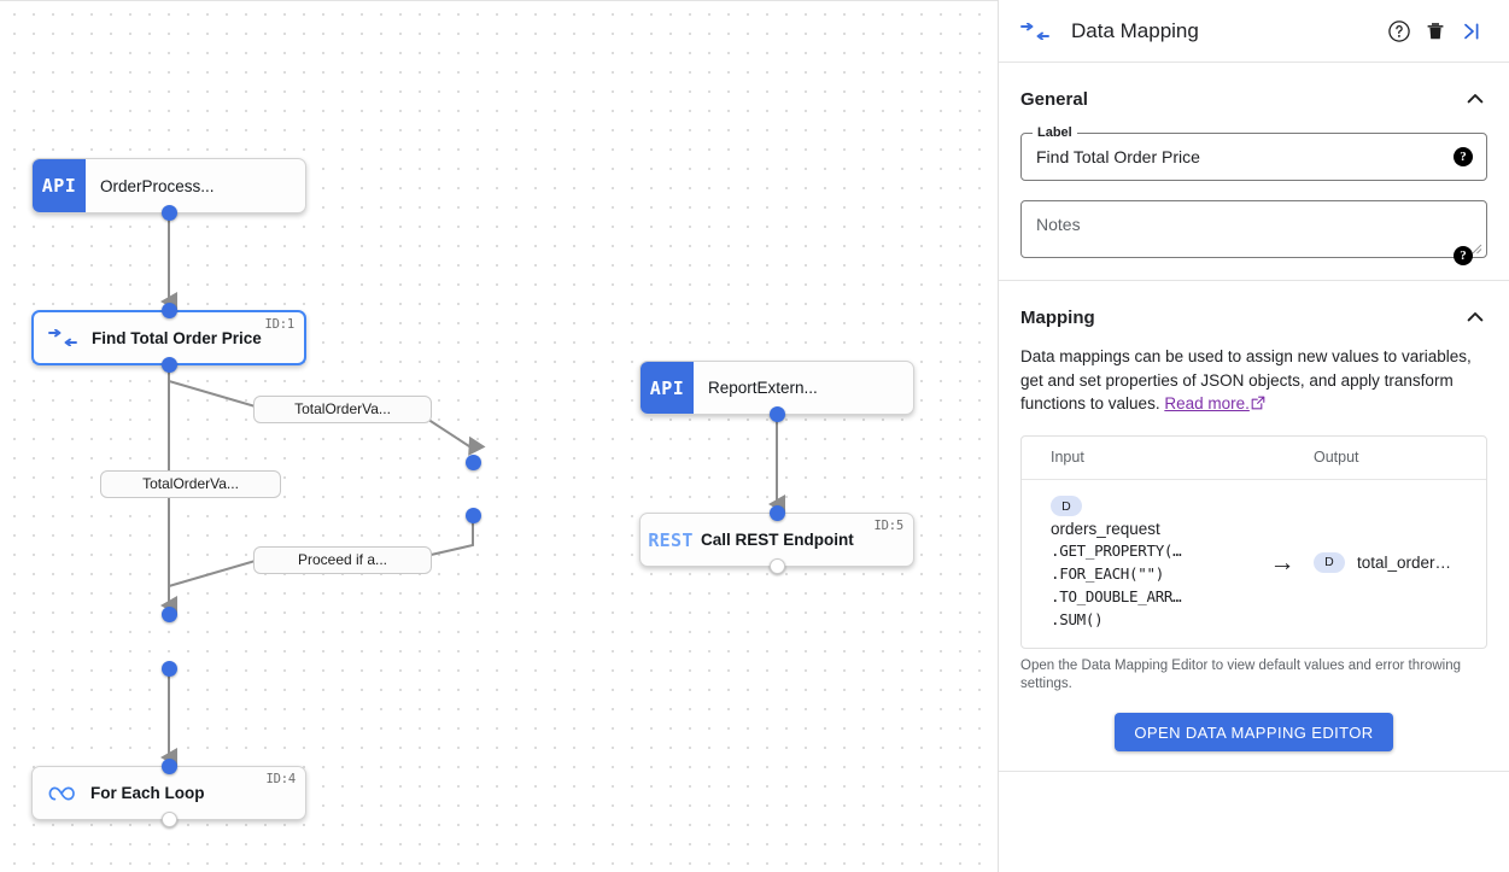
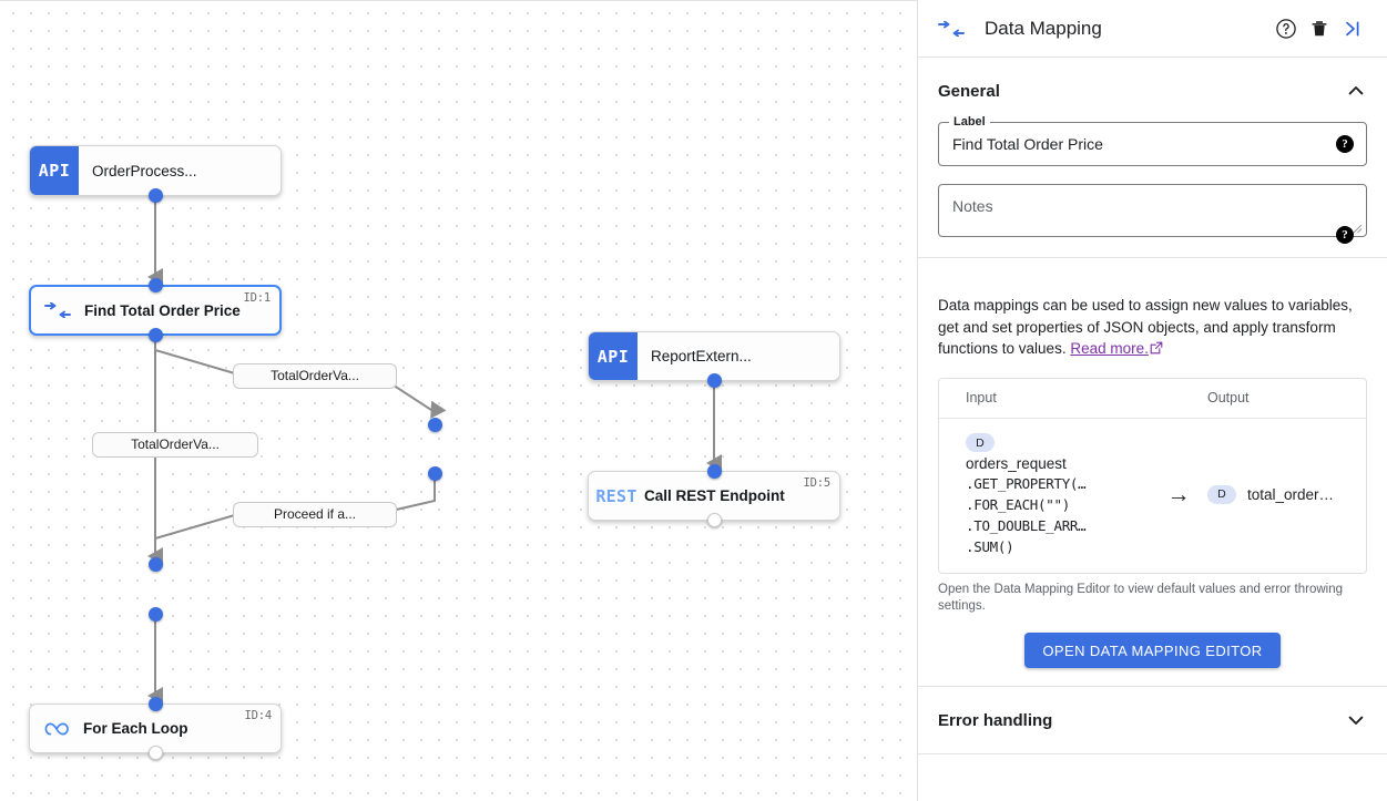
  API
  OrderProcess...
  Find Total Order Price
  ID:1
  For Each Loop
  ID:4
  API
  ReportExtern...
  REST
  Call REST Endpoint
  ID:5
  TotalOrderVa...
  TotalOrderVa...
  Proceed if a...
  Data Mapping
  General
  Label
  Find Total Order Price
  ?
  Notes
  ?
- Mapping
  Data mappings can be used to assign new values to variables, get and set properties of JSON objects, and apply transform functions to values. Read more.
  Input
  Output
  D
  orders_request
  .GET_PROPERTY(…
  .FOR_EACH("")
  .TO_DOUBLE_ARR…
  .SUM()
  →
  D
  total_order…
  Open the Data Mapping Editor to view default values and error throwing settings.
  OPEN DATA MAPPING EDITOR
+ Error handling
